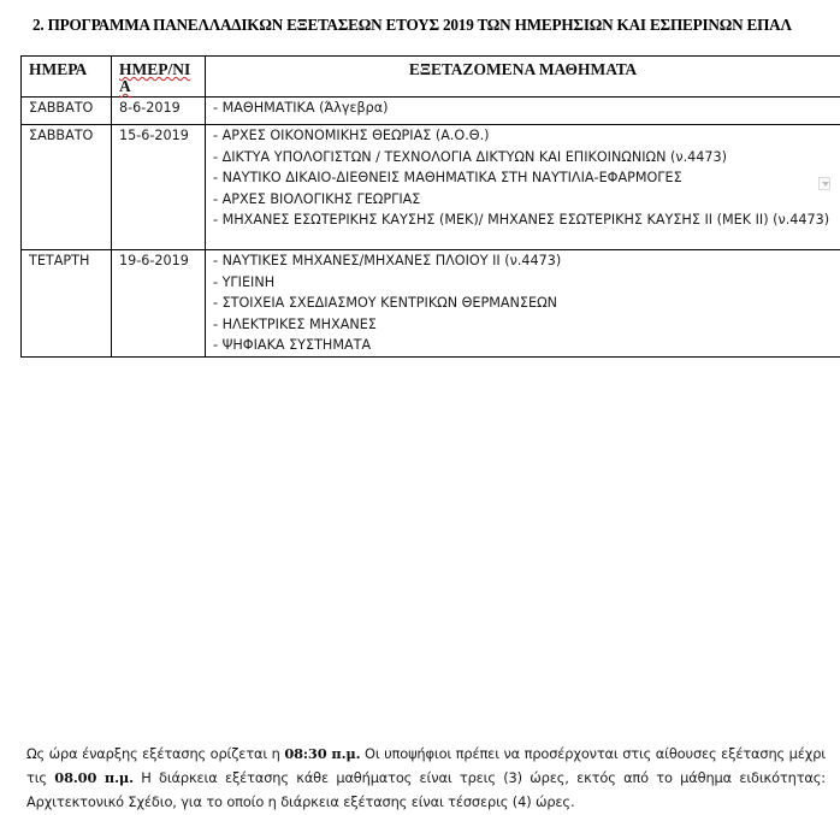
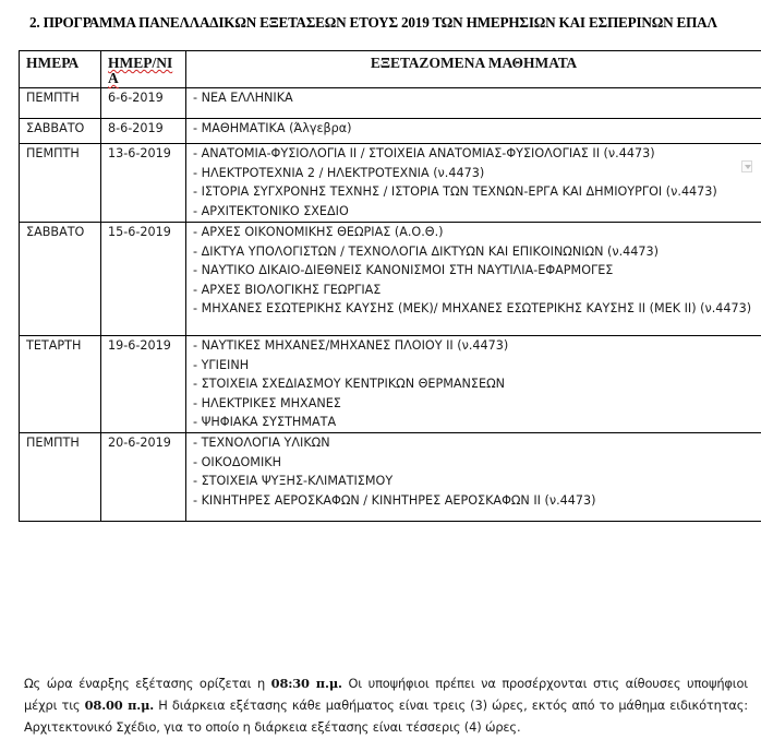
  2. ΠΡΟΓΡΑΜΜΑ ΠΑΝΕΛΛΑΔΙΚΩΝ ΕΞΕΤΑΣΕΩΝ ΕΤΟΥΣ 2019 ΤΩΝ ΗΜΕΡΗΣΙΩΝ ΚΑΙ ΕΣΠΕΡΙΝΩΝ ΕΠΑΛ
  ΗΜΕΡΑ	ΗΜΕΡ/ΝΙΑ	ΕΞΕΤΑΖΟΜΕΝΑ ΜΑΘΗΜΑΤΑ
+ ΠΕΜΠΤΗ	6-6-2019	- ΝΕΑ ΕΛΛΗΝΙΚΑ
  ΣΑΒΒΑΤΟ	8-6-2019	- ΜΑΘΗΜΑΤΙΚΑ (Άλγεβρα)
+ ΠΕΜΠΤΗ	13-6-2019	- ΑΝΑΤΟΜΙΑ-ΦΥΣΙΟΛΟΓΙΑ ΙΙ / ΣΤΟΙΧΕΙΑ ΑΝΑΤΟΜΙΑΣ-ΦΥΣΙΟΛΟΓΙΑΣ ΙΙ (ν.4473) - ΗΛΕΚΤΡΟΤΕΧΝΙΑ 2 / ΗΛΕΚΤΡΟΤΕΧΝΙΑ (ν.4473) - ΙΣΤΟΡΙΑ ΣΥΓΧΡΟΝΗΣ ΤΕΧΝΗΣ / ΙΣΤΟΡΙΑ ΤΩΝ ΤΕΧΝΩΝ-ΕΡΓΑ ΚΑΙ ΔΗΜΙΟΥΡΓΟΙ (ν.4473) - ΑΡΧΙΤΕΚΤΟΝΙΚΟ ΣΧΕΔΙΟ
- ΣΑΒΒΑΤΟ	15-6-2019	- ΑΡΧΕΣ ΟΙΚΟΝΟΜΙΚΗΣ ΘΕΩΡΙΑΣ (Α.Ο.Θ.) - ΔΙΚΤΥΑ ΥΠΟΛΟΓΙΣΤΩΝ / ΤΕΧΝΟΛΟΓΙΑ ΔΙΚΤΥΩΝ ΚΑΙ ΕΠΙΚΟΙΝΩΝΙΩΝ (ν.4473) - ΝΑΥΤΙΚΟ ΔΙΚΑΙΟ-ΔΙΕΘΝΕΙΣ ΜΑΘΗΜΑΤΙΚΑ ΣΤΗ ΝΑΥΤΙΛΙΑ-ΕΦΑΡΜΟΓΕΣ - ΑΡΧΕΣ ΒΙΟΛΟΓΙΚΗΣ ΓΕΩΡΓΙΑΣ - ΜΗΧΑΝΕΣ ΕΣΩΤΕΡΙΚΗΣ ΚΑΥΣΗΣ (ΜΕΚ)/ ΜΗΧΑΝΕΣ ΕΣΩΤΕΡΙΚΗΣ ΚΑΥΣΗΣ ΙΙ (ΜΕΚ ΙΙ) (ν.4473)
+ ΣΑΒΒΑΤΟ	15-6-2019	- ΑΡΧΕΣ ΟΙΚΟΝΟΜΙΚΗΣ ΘΕΩΡΙΑΣ (Α.Ο.Θ.) - ΔΙΚΤΥΑ ΥΠΟΛΟΓΙΣΤΩΝ / ΤΕΧΝΟΛΟΓΙΑ ΔΙΚΤΥΩΝ ΚΑΙ ΕΠΙΚΟΙΝΩΝΙΩΝ (ν.4473) - ΝΑΥΤΙΚΟ ΔΙΚΑΙΟ-ΔΙΕΘΝΕΙΣ ΚΑΝΟΝΙΣΜΟΙ ΣΤΗ ΝΑΥΤΙΛΙΑ-ΕΦΑΡΜΟΓΕΣ - ΑΡΧΕΣ ΒΙΟΛΟΓΙΚΗΣ ΓΕΩΡΓΙΑΣ - ΜΗΧΑΝΕΣ ΕΣΩΤΕΡΙΚΗΣ ΚΑΥΣΗΣ (ΜΕΚ)/ ΜΗΧΑΝΕΣ ΕΣΩΤΕΡΙΚΗΣ ΚΑΥΣΗΣ ΙΙ (ΜΕΚ ΙΙ) (ν.4473)
  ΤΕΤΑΡΤΗ	19-6-2019	- ΝΑΥΤΙΚΕΣ ΜΗΧΑΝΕΣ/ΜΗΧΑΝΕΣ ΠΛΟΙΟΥ ΙΙ (ν.4473) - ΥΓΙΕΙΝΗ - ΣΤΟΙΧΕΙΑ ΣΧΕΔΙΑΣΜΟΥ ΚΕΝΤΡΙΚΩΝ ΘΕΡΜΑΝΣΕΩΝ - ΗΛΕΚΤΡΙΚΕΣ ΜΗΧΑΝΕΣ - ΨΗΦΙΑΚΑ ΣΥΣΤΗΜΑΤΑ
+ ΠΕΜΠΤΗ	20-6-2019	- ΤΕΧΝΟΛΟΓΙΑ ΥΛΙΚΩΝ - ΟΙΚΟΔΟΜΙΚΗ - ΣΤΟΙΧΕΙΑ ΨΥΞΗΣ-ΚΛΙΜΑΤΙΣΜΟΥ - ΚΙΝΗΤΗΡΕΣ ΑΕΡΟΣΚΑΦΩΝ / ΚΙΝΗΤΗΡΕΣ ΑΕΡΟΣΚΑΦΩΝ ΙΙ (ν.4473)
- Ως ώρα έναρξης εξέτασης ορίζεται η 08:30 π.μ. Οι υποψήφιοι πρέπει να προσέρχονται στις αίθουσες εξέτασης μέχρι τις 08.00 π.μ. Η διάρκεια εξέτασης κάθε μαθήματος είναι τρεις (3) ώρες, εκτός από το μάθημα ειδικότητας: Αρχιτεκτονικό Σχέδιο, για το οποίο η διάρκεια εξέτασης είναι τέσσερις (4) ώρες.
+ Ως ώρα έναρξης εξέτασης ορίζεται η 08:30 π.μ. Οι υποψήφιοι πρέπει να προσέρχονται στις αίθουσες υποψήφιοι μέχρι τις 08.00 π.μ. Η διάρκεια εξέτασης κάθε μαθήματος είναι τρεις (3) ώρες, εκτός από το μάθημα ειδικότητας: Αρχιτεκτονικό Σχέδιο, για το οποίο η διάρκεια εξέτασης είναι τέσσερις (4) ώρες.
